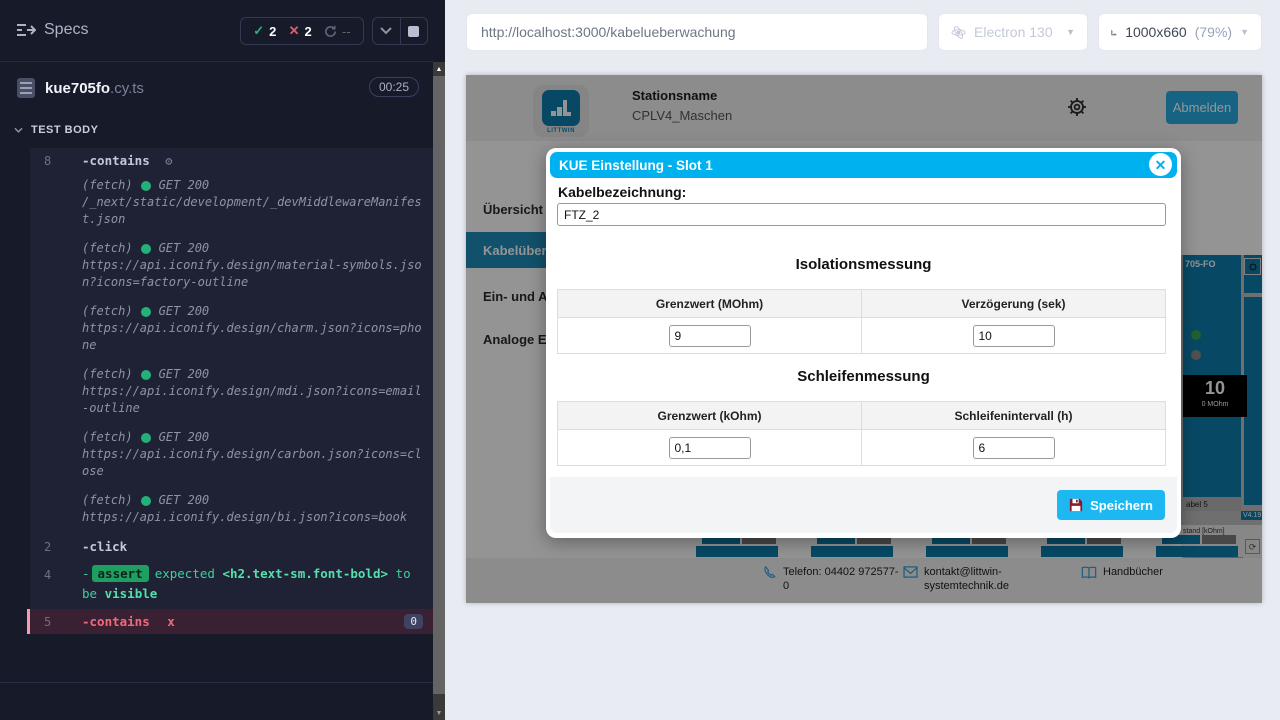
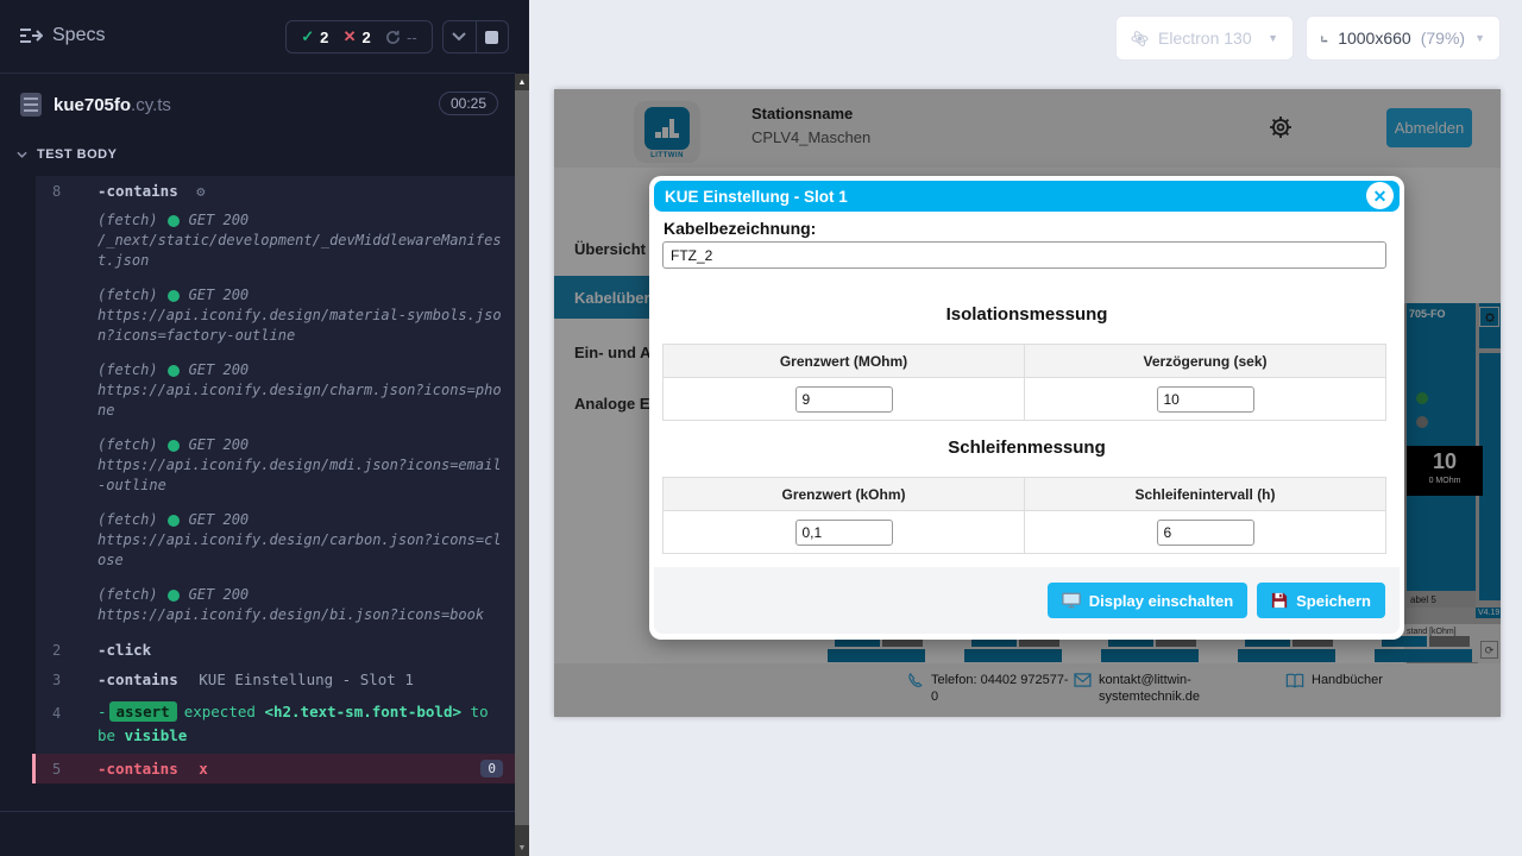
  Specs
  ✓
  2
  ✕
  2
  --
  kue705fo.cy.ts
  00:25
  TEST BODY
  8
  -contains ⚙
  (fetch)
  GET 200
  /_next/static/development/_devMiddlewareManifest.json
  (fetch)
  GET 200
  https://api.iconify.design/material-symbols.json?icons=factory-outline
  (fetch)
  GET 200
  https://api.iconify.design/charm.json?icons=phone
  (fetch)
  GET 200
  https://api.iconify.design/mdi.json?icons=email-outline
  (fetch)
  GET 200
  https://api.iconify.design/carbon.json?icons=close
  (fetch)
  GET 200
  https://api.iconify.design/bi.json?icons=book
  2
  -click
+ 3
+ -contains KUE Einstellung - Slot 1
  4
  - assert expected <h2.text-sm.font-bold> to be visible
  5
  -contains x
  0
- http://localhost:3000/kabelueberwachung
  Electron 130
  ▼
  1000x660
  (79%)
  ▼
  Stationsname
  CPLV4_Maschen
  Abmelden
  Übersicht
  Kabelüber
  Ein- und A
  Analoge E
  705-FO
  10
  abel 5
  ⟳
  Telefon: 04402 972577-0
  kontakt@littwin-systemtechnik.de
  Handbücher
  KUE Einstellung - Slot 1
  ✕
  Kabelbezeichnung:
  FTZ_2
  Isolationsmessung
  Grenzwert (MOhm)
  Verzögerung (sek)
  9
  10
  Schleifenmessung
  Grenzwert (kOhm)
  Schleifenintervall (h)
  0,1
  6
+ Display einschalten
  Speichern
